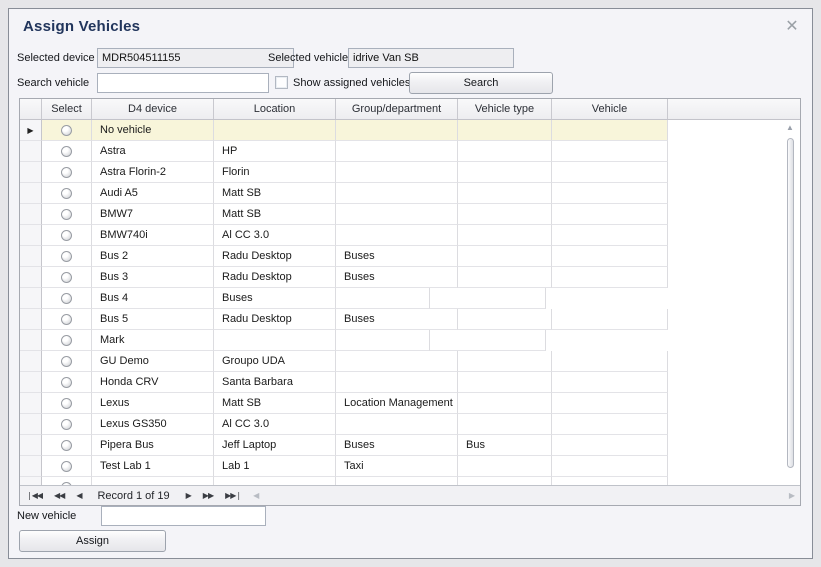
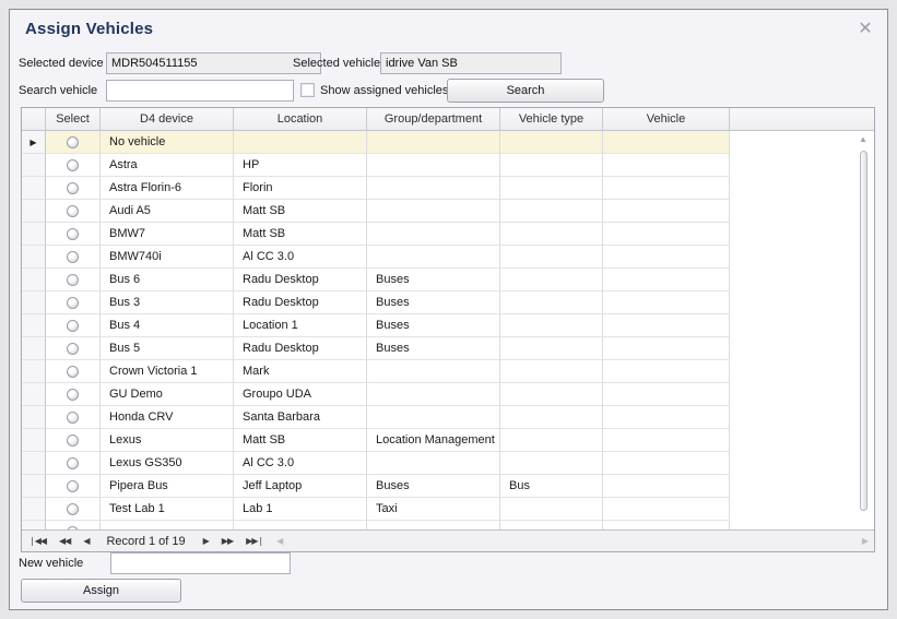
  Assign Vehicles
  ✕
  Selected device
  MDR504511155
  Selected vehicle
  idrive Van SB
  Search vehicle
  Show assigned vehicles
  Search
  Select
  D4 device
  Location
  Group/department
  Vehicle type
  Vehicle
  ▶
  No vehicle
  Astra
  HP
- Astra Florin-2
+ Astra Florin-6
  Florin
  Audi A5
  Matt SB
  BMW7
  Matt SB
  BMW740i
  Al CC 3.0
- Bus 2
+ Bus 6
  Radu Desktop
  Buses
  Bus 3
  Radu Desktop
  Buses
  Bus 4
+ Location 1
  Buses
  Bus 5
  Radu Desktop
  Buses
+ Crown Victoria 1
  Mark
  GU Demo
  Groupo UDA
  Honda CRV
  Santa Barbara
  Lexus
  Matt SB
  Location Management
  Lexus GS350
  Al CC 3.0
  Pipera Bus
  Jeff Laptop
  Buses
  Bus
  Test Lab 1
  Lab 1
  Taxi
  ▲
  ❘◀◀
  ◀◀
  ◀
  Record 1 of 19
  ▶
  ▶▶
  ▶▶❘
  ◀
  ▶
  New vehicle
  Assign
